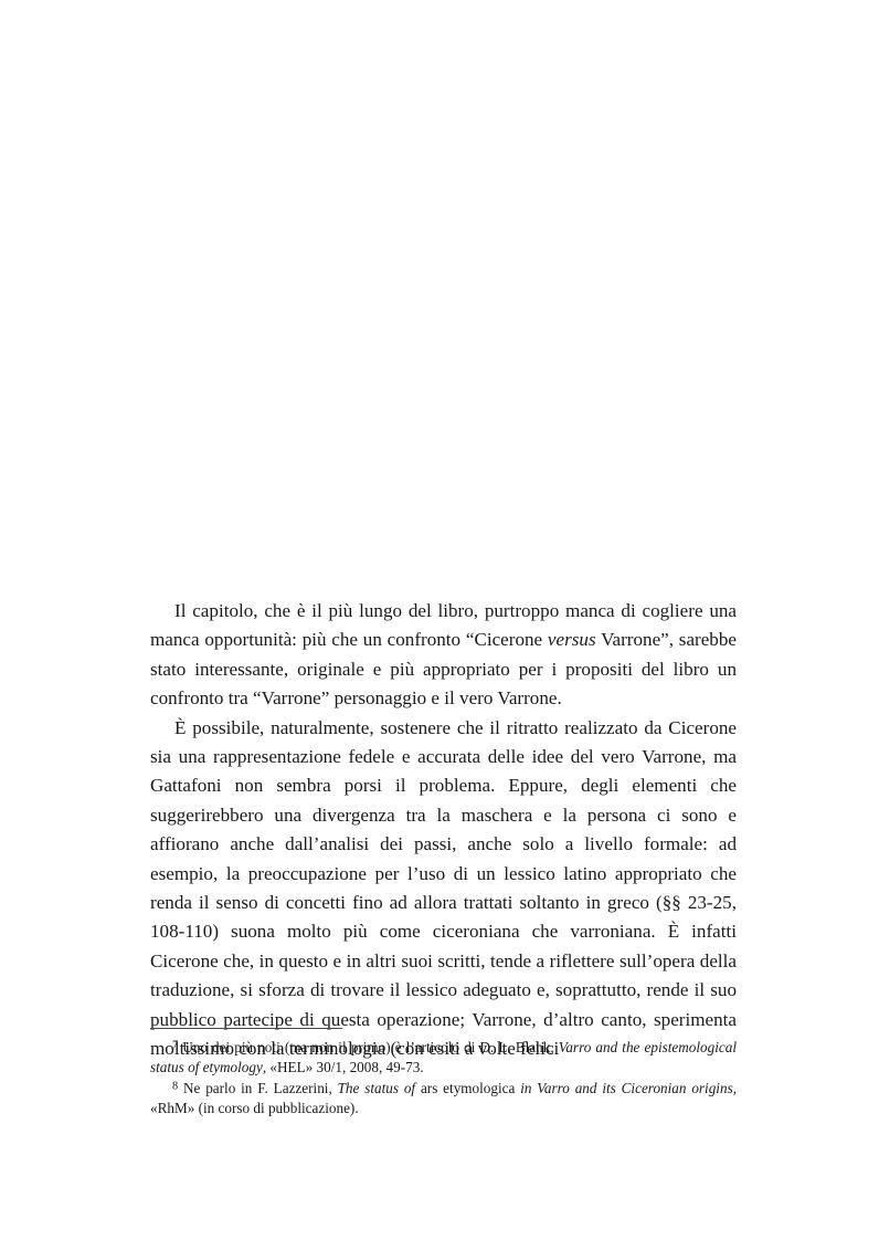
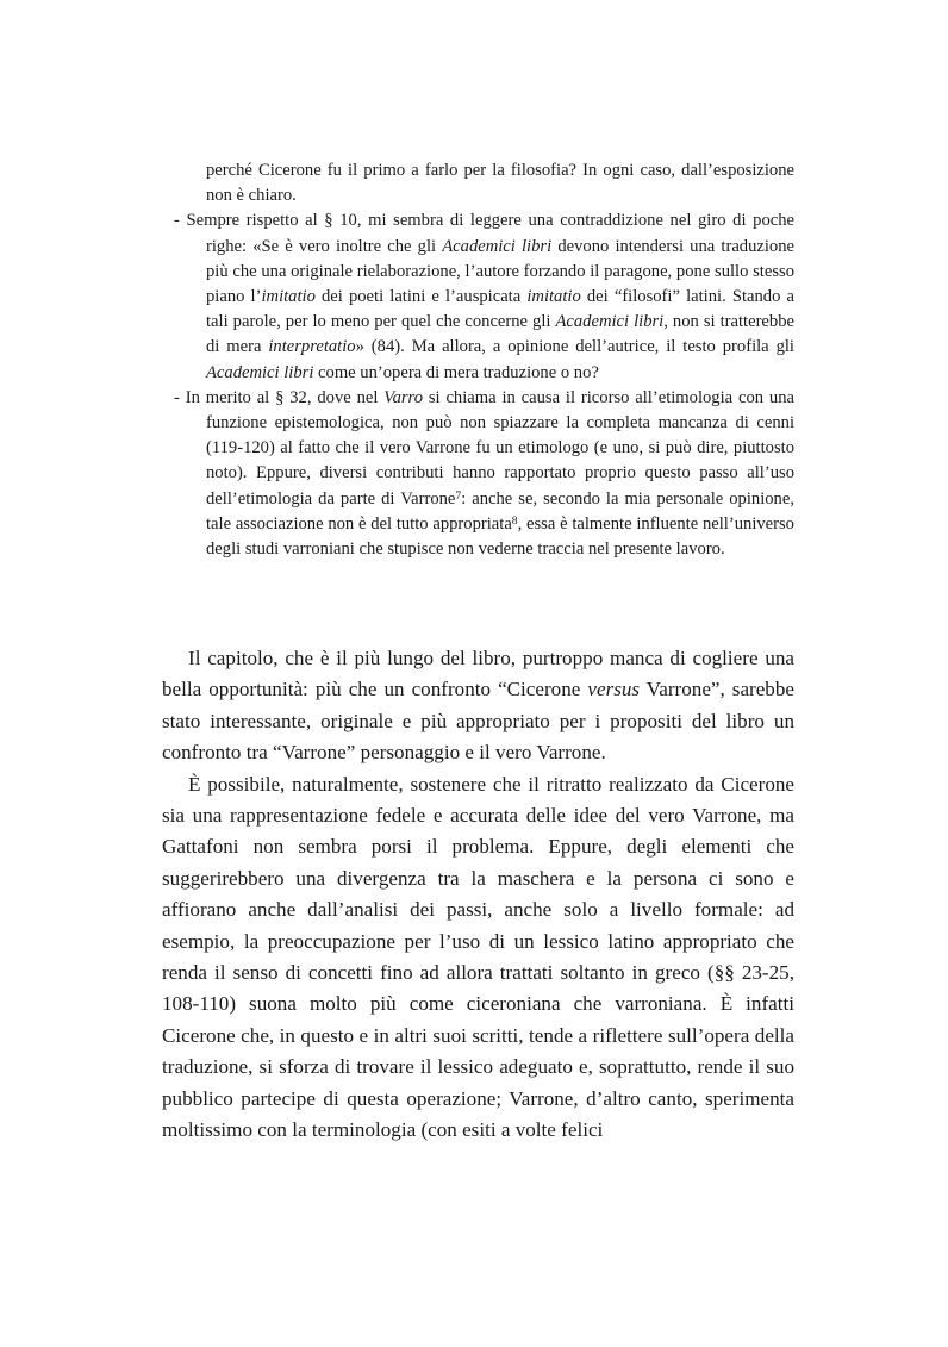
+ perché Cicerone fu il primo a farlo per la filosofia? In ogni caso, dall’esposizione non è chiaro.
+ - Sempre rispetto al § 10, mi sembra di leggere una contraddizione nel giro di poche righe: «Se è vero inoltre che gli Academici libri devono intendersi una traduzione più che una originale rielaborazione, l’autore forzando il paragone, pone sullo stesso piano l’imitatio dei poeti latini e l’auspicata imitatio dei “filosofi” latini. Stando a tali parole, per lo meno per quel che concerne gli Academici libri, non si tratterebbe di mera interpretatio» (84). Ma allora, a opinione dell’autrice, il testo profila gli Academici libri come un’opera di mera traduzione o no?
+ - In merito al § 32, dove nel Varro si chiama in causa il ricorso all’etimologia con una funzione epistemologica, non può non spiazzare la completa mancanza di cenni (119-120) al fatto che il vero Varrone fu un etimologo (e uno, si può dire, piuttosto noto). Eppure, diversi contributi hanno rapportato proprio questo passo all’uso dell’etimologia da parte di Varrone7: anche se, secondo la mia personale opinione, tale associazione non è del tutto appropriata8, essa è talmente influente nell’universo degli studi varroniani che stupisce non vederne traccia nel presente lavoro.
- Il capitolo, che è il più lungo del libro, purtroppo manca di cogliere una manca opportunità: più che un confronto “Cicerone versus Varrone”, sarebbe stato interessante, originale e più appropriato per i propositi del libro un confronto tra “Varrone” personaggio e il vero Varrone.
+ Il capitolo, che è il più lungo del libro, purtroppo manca di cogliere una bella opportunità: più che un confronto “Cicerone versus Varrone”, sarebbe stato interessante, originale e più appropriato per i propositi del libro un confronto tra “Varrone” personaggio e il vero Varrone.
  È possibile, naturalmente, sostenere che il ritratto realizzato da Cicerone sia una rappresentazione fedele e accurata delle idee del vero Varrone, ma Gattafoni non sembra porsi il problema. Eppure, degli elementi che suggerirebbero una divergenza tra la maschera e la persona ci sono e affiorano anche dall’analisi dei passi, anche solo a livello formale: ad esempio, la preoccupazione per l’uso di un lessico latino appropriato che renda il senso di concetti fino ad allora trattati soltanto in greco (§§ 23-25, 108-110) suona molto più come ciceroniana che varroniana. È infatti Cicerone che, in questo e in altri suoi scritti, tende a riflettere sull’opera della traduzione, si sforza di trovare il lessico adeguato e, soprattutto, rende il suo pubblico partecipe di questa operazione; Varrone, d’altro canto, sperimenta moltissimo con la terminologia (con esiti a volte felici
- 7 Uno dei più noti (ma non il primo) è l’articolo di D. L. Blank, Varro and the epistemological status of etymology, «HEL» 30/1, 2008, 49-73.
- 8 Ne parlo in F. Lazzerini, The status of ars etymologica in Varro and its Ciceronian origins, «RhM» (in corso di pubblicazione).
